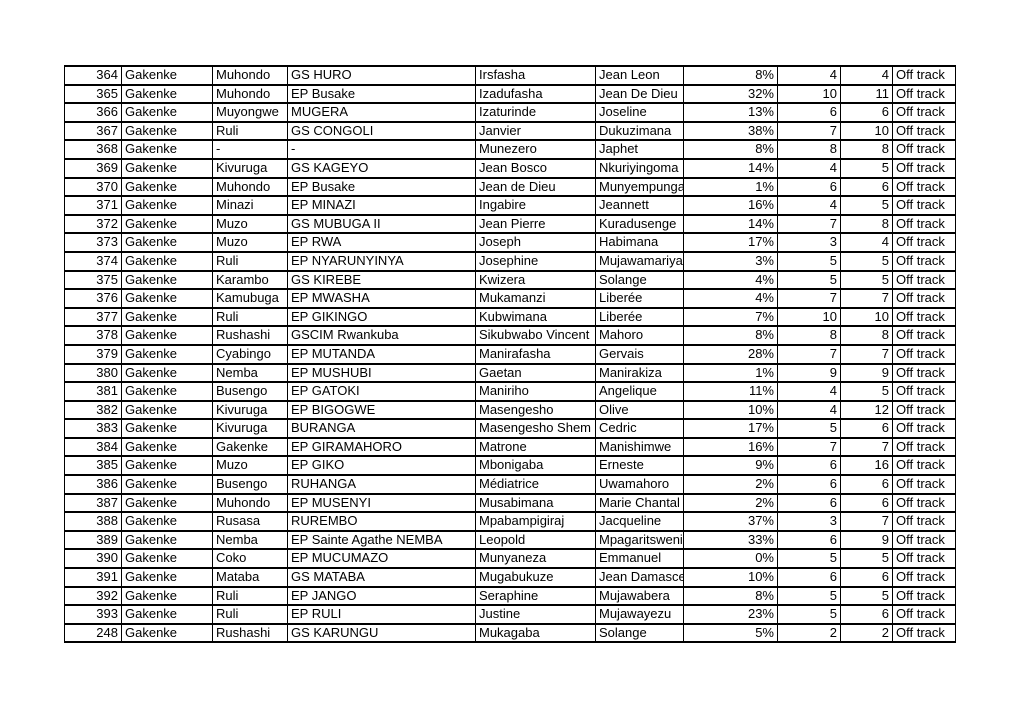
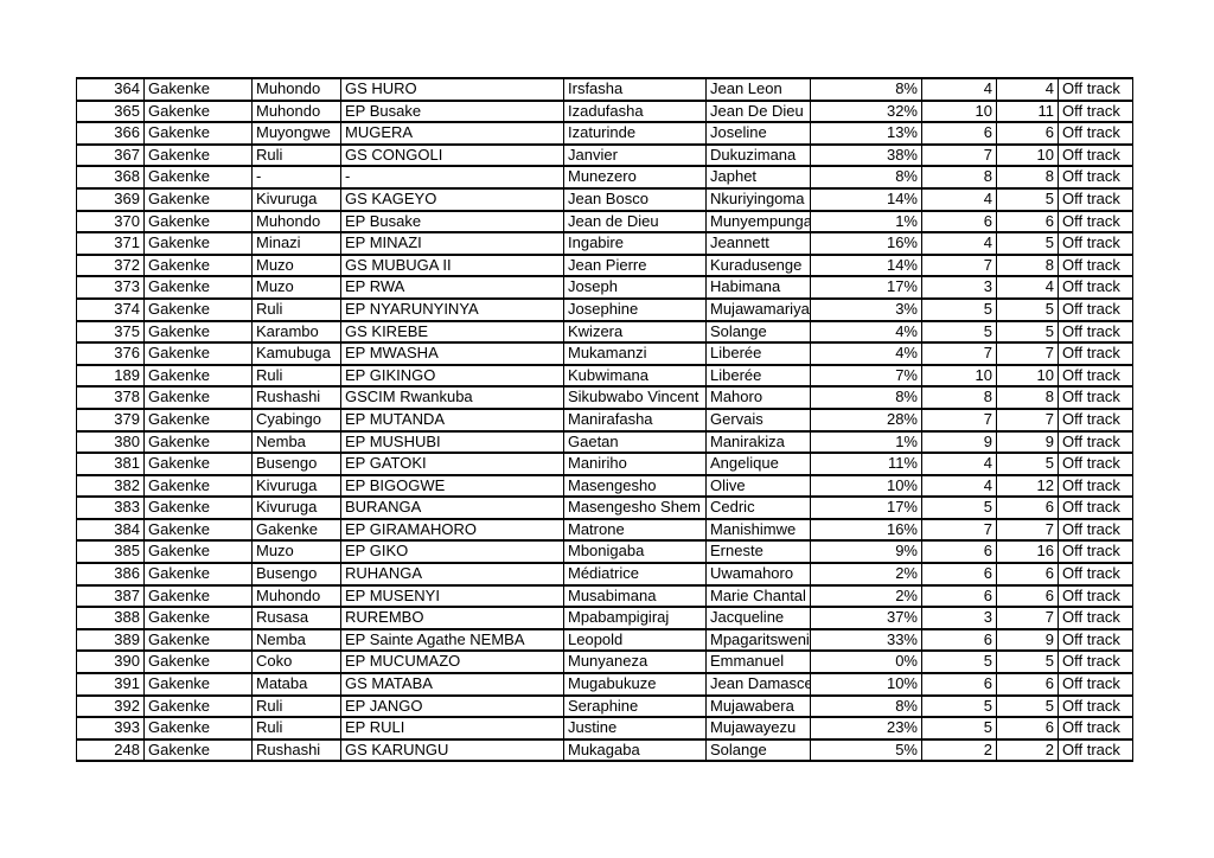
  364	Gakenke	Muhondo	GS HURO	Irsfasha	Jean Leon	8%	4	4	Off track
  365	Gakenke	Muhondo	EP Busake	Izadufasha	Jean De Dieu	32%	10	11	Off track
  366	Gakenke	Muyongwe	MUGERA	Izaturinde	Joseline	13%	6	6	Off track
  367	Gakenke	Ruli	GS CONGOLI	Janvier	Dukuzimana	38%	7	10	Off track
  368	Gakenke	-	-	Munezero	Japhet	8%	8	8	Off track
  369	Gakenke	Kivuruga	GS KAGEYO	Jean Bosco	Nkuriyingoma	14%	4	5	Off track
  370	Gakenke	Muhondo	EP Busake	Jean de Dieu	Munyempunga	1%	6	6	Off track
  371	Gakenke	Minazi	EP MINAZI	Ingabire	Jeannett	16%	4	5	Off track
  372	Gakenke	Muzo	GS MUBUGA II	Jean Pierre	Kuradusenge	14%	7	8	Off track
  373	Gakenke	Muzo	EP RWA	Joseph	Habimana	17%	3	4	Off track
  374	Gakenke	Ruli	EP NYARUNYINYA	Josephine	Mujawamariya	3%	5	5	Off track
  375	Gakenke	Karambo	GS KIREBE	Kwizera	Solange	4%	5	5	Off track
  376	Gakenke	Kamubuga	EP MWASHA	Mukamanzi	Liberée	4%	7	7	Off track
- 377	Gakenke	Ruli	EP GIKINGO	Kubwimana	Liberée	7%	10	10	Off track
+ 189	Gakenke	Ruli	EP GIKINGO	Kubwimana	Liberée	7%	10	10	Off track
  378	Gakenke	Rushashi	GSCIM Rwankuba	Sikubwabo Vincent	Mahoro	8%	8	8	Off track
  379	Gakenke	Cyabingo	EP MUTANDA	Manirafasha	Gervais	28%	7	7	Off track
  380	Gakenke	Nemba	EP MUSHUBI	Gaetan	Manirakiza	1%	9	9	Off track
  381	Gakenke	Busengo	EP GATOKI	Maniriho	Angelique	11%	4	5	Off track
  382	Gakenke	Kivuruga	EP BIGOGWE	Masengesho	Olive	10%	4	12	Off track
  383	Gakenke	Kivuruga	BURANGA	Masengesho Shem	Cedric	17%	5	6	Off track
  384	Gakenke	Gakenke	EP GIRAMAHORO	Matrone	Manishimwe	16%	7	7	Off track
  385	Gakenke	Muzo	EP GIKO	Mbonigaba	Erneste	9%	6	16	Off track
  386	Gakenke	Busengo	RUHANGA	Médiatrice	Uwamahoro	2%	6	6	Off track
  387	Gakenke	Muhondo	EP MUSENYI	Musabimana	Marie Chantal	2%	6	6	Off track
  388	Gakenke	Rusasa	RUREMBO	Mpabampigiraj	Jacqueline	37%	3	7	Off track
  389	Gakenke	Nemba	EP Sainte Agathe NEMBA	Leopold	Mpagaritsweni	33%	6	9	Off track
  390	Gakenke	Coko	EP MUCUMAZO	Munyaneza	Emmanuel	0%	5	5	Off track
  391	Gakenke	Mataba	GS MATABA	Mugabukuze	Jean Damasce	10%	6	6	Off track
  392	Gakenke	Ruli	EP JANGO	Seraphine	Mujawabera	8%	5	5	Off track
  393	Gakenke	Ruli	EP RULI	Justine	Mujawayezu	23%	5	6	Off track
  248	Gakenke	Rushashi	GS KARUNGU	Mukagaba	Solange	5%	2	2	Off track
